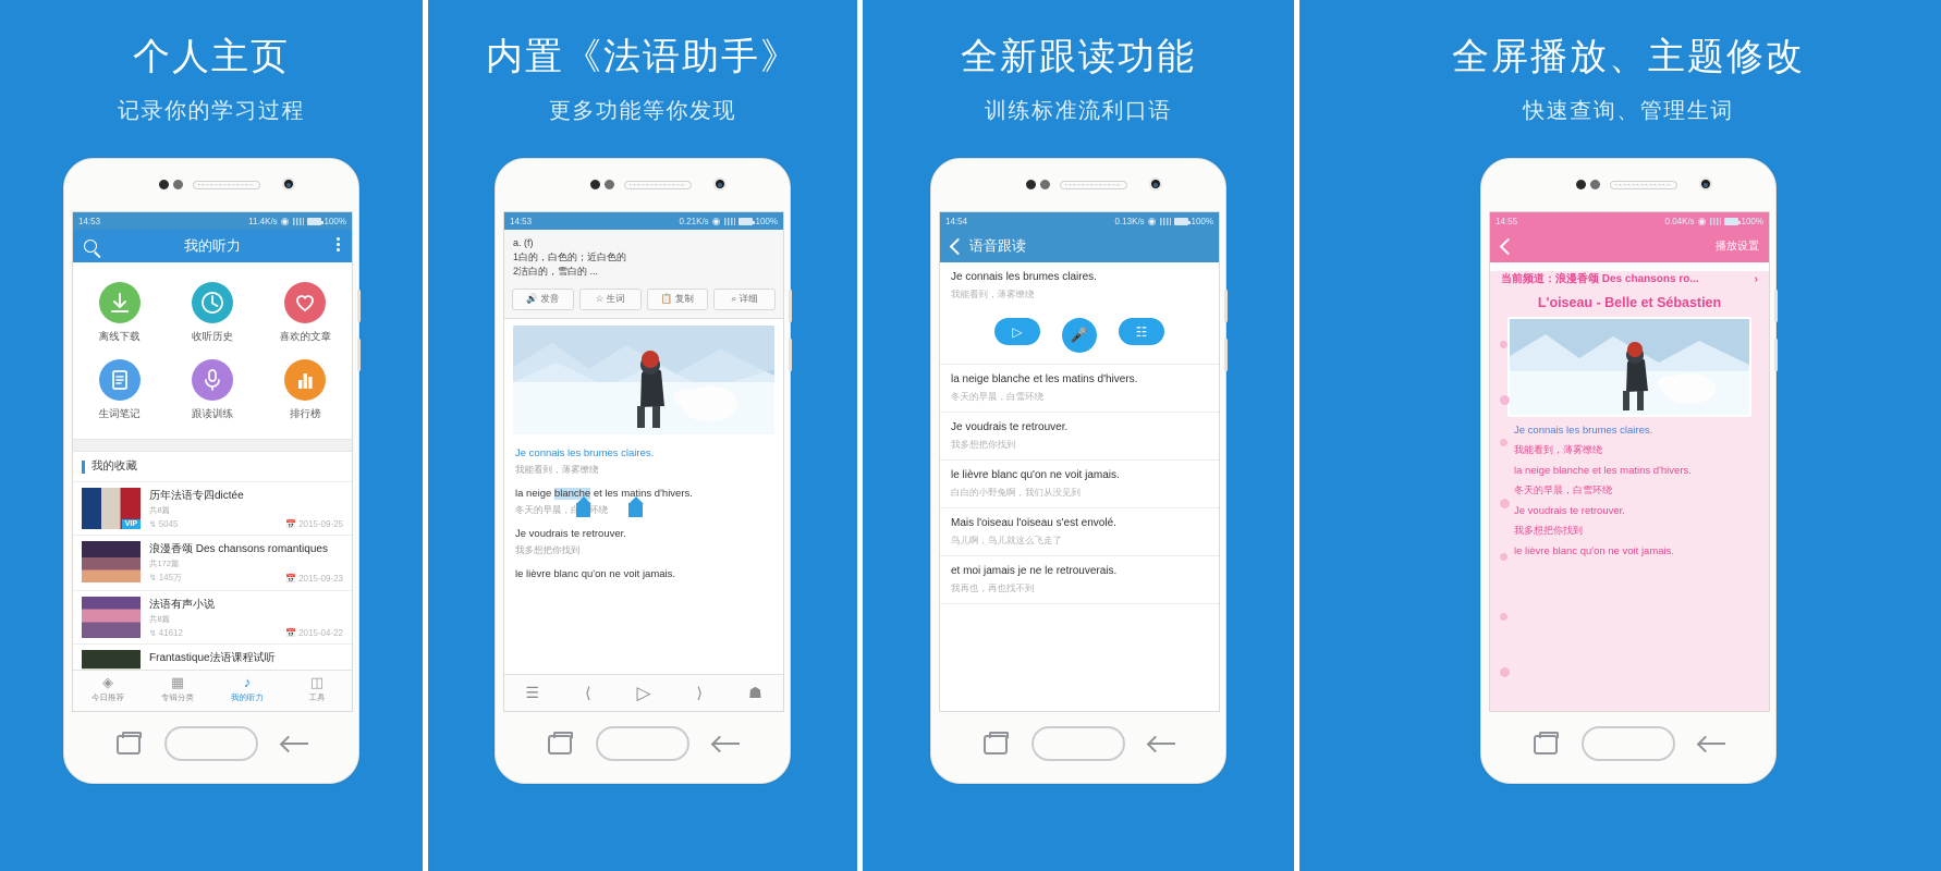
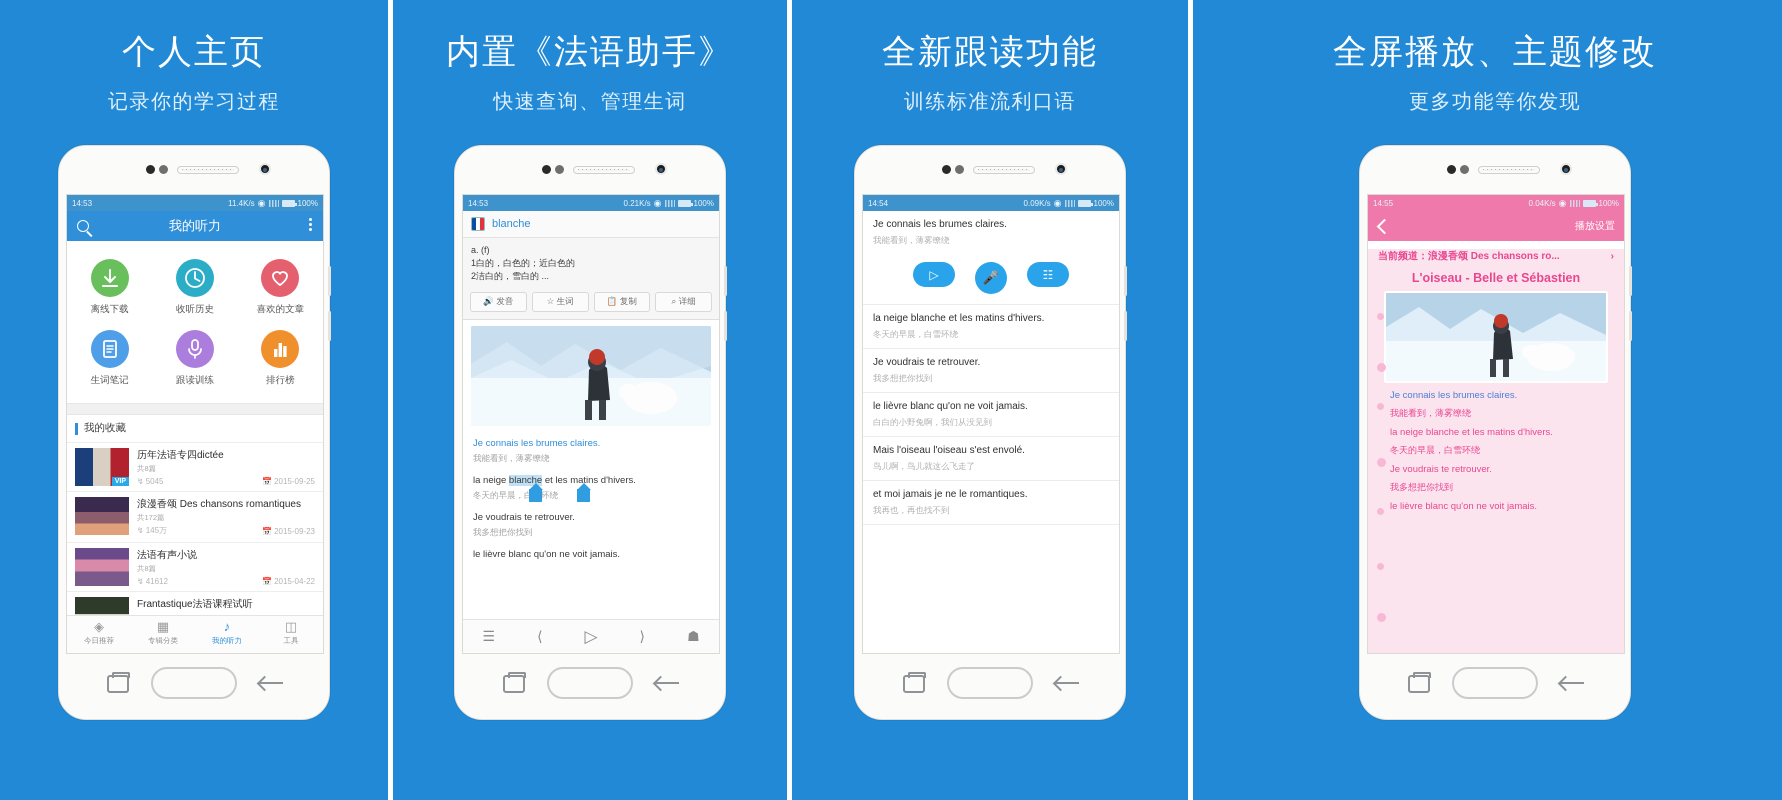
  个人主页
  记录你的学习过程
  14:53
  11.4K/s
  ◉
  100%
  我的听力
  离线下载
  收听历史
  喜欢的文章
  生词笔记
  跟读训练
  排行榜
  我的收藏
  历年法语专四dictée
  共8篇
  ↯ 5045
  📅 2015-09-25
  浪漫香颂 Des chansons romantiques
  共172篇
  ↯ 145万
  📅 2015-09-23
  法语有声小说
  共8篇
  ↯ 41612
  📅 2015-04-22
  Frantastique法语课程试听
  ◈
  今日推荐
  ▦
  专辑分类
  ♪
  我的听力
  ◫
  工具
  内置《法语助手》
- 更多功能等你发现
+ 快速查询、管理生词
  14:53
  0.21K/s
  ◉
  100%
+ blanche
  a. (f)
  1白的，白色的；近白色的
  2洁白的，雪白的 ...
  🔊 发音
  ☆ 生词
  📋 复制
  ⌕ 详细
  Je connais les brumes claires.
  我能看到，薄雾缭绕
  la neige blanche et les matins d'hivers.
  冬天的早晨，环绕
  Je voudrais te retrouver.
  我多想把你找到
  le lièvre blanc qu'on ne voit jamais.
  ☰
  ⟨
  ▷
  ⟩
  ☗
  全新跟读功能
  训练标准流利口语
  14:54
- 0.13K/s
+ 0.09K/s
  ◉
  100%
- 语音跟读
  Je connais les brumes claires.
  我能看到，薄雾缭绕
  ▷
  🎤
  ☷
  la neige blanche et les matins d'hivers.
  冬天的早晨，白雪环绕
  Je voudrais te retrouver.
  我多想把你找到
  le lièvre blanc qu'on ne voit jamais.
  白白的小野兔啊，我们从没见到
  Mais l'oiseau l'oiseau s'est envolé.
  鸟儿啊，鸟儿就这么飞走了
- et moi jamais je ne le retrouverais.
+ et moi jamais je ne le romantiques.
  我再也，再也找不到
  全屏播放、主题修改
- 快速查询、管理生词
+ 更多功能等你发现
  14:55
  0.04K/s
  ◉
  100%
  播放设置
  当前频道：浪漫香颂 Des chansons ro...
  ›
  L'oiseau - Belle et Sébastien
  Je connais les brumes claires.
  我能看到，薄雾缭绕
  la neige blanche et les matins d'hivers.
  冬天的早晨，白雪环绕
  Je voudrais te retrouver.
  我多想把你找到
  le lièvre blanc qu'on ne voit jamais.
